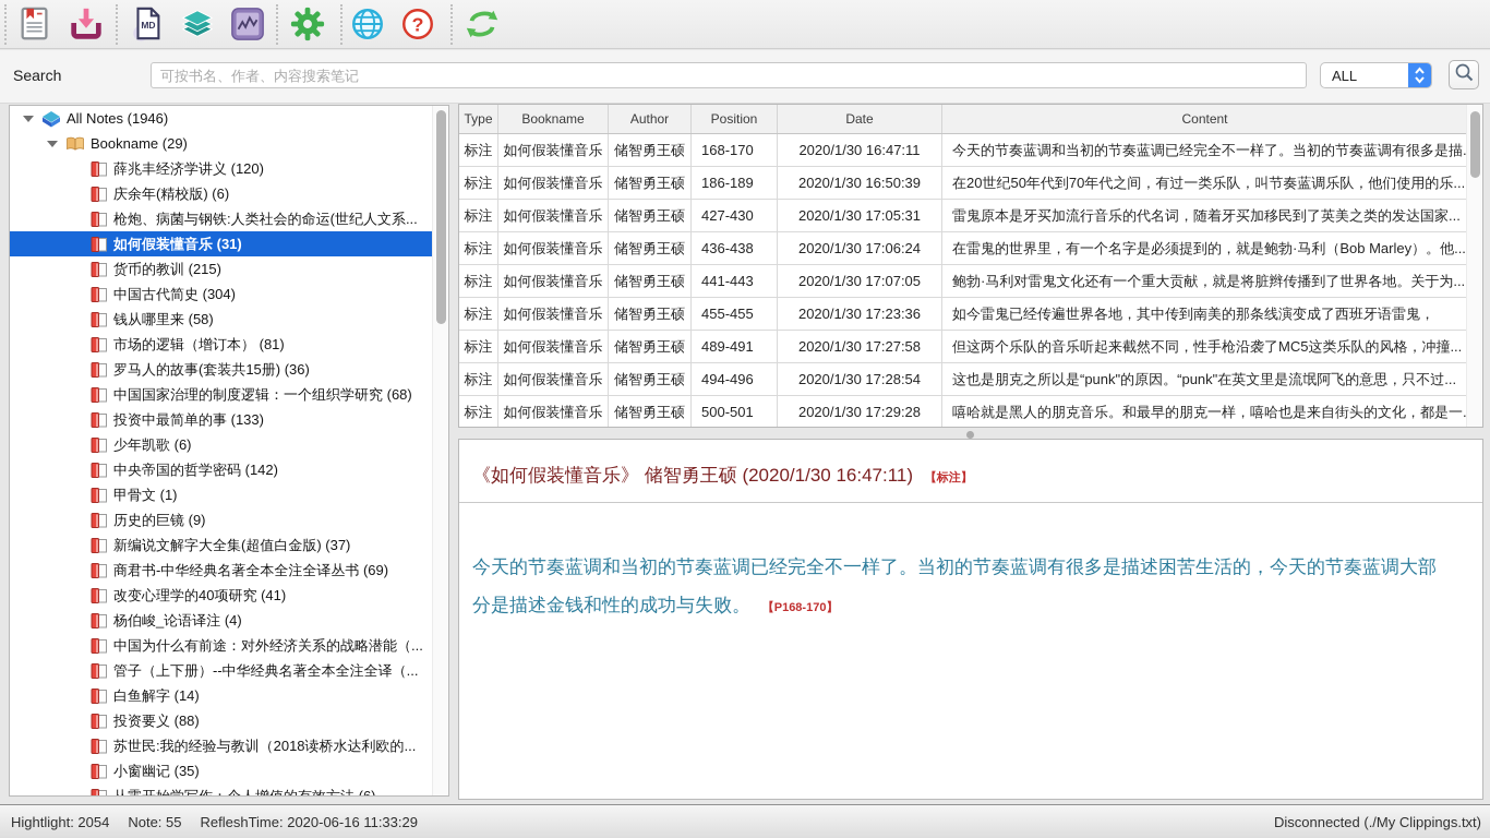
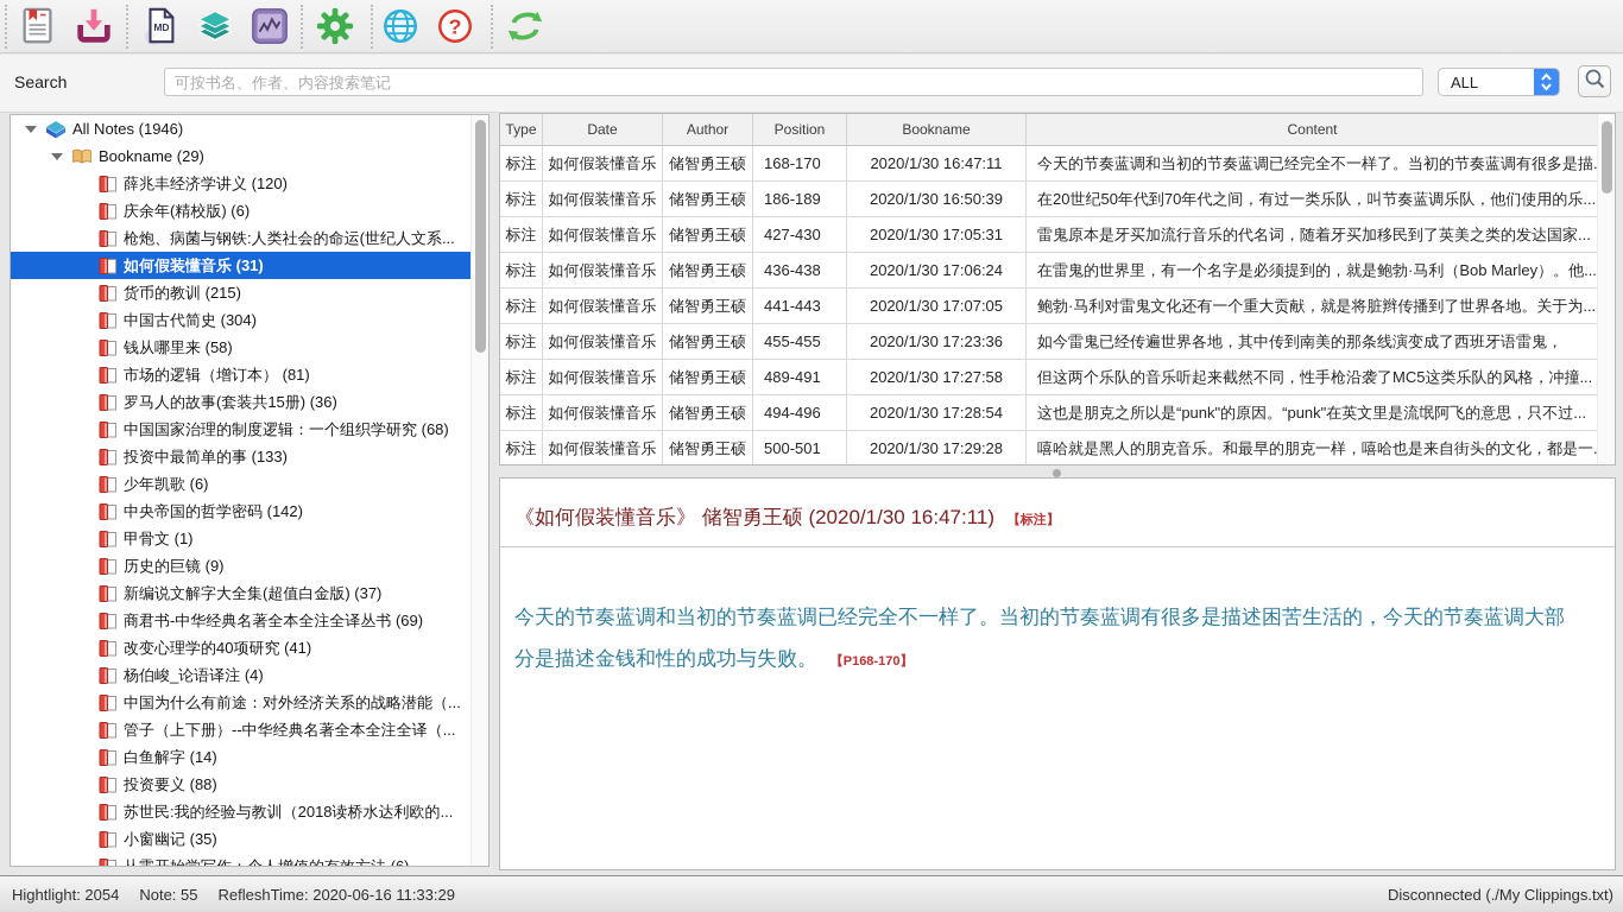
  MD
  ?
  Search
  可按书名、作者、内容搜索笔记
  ALL
  All Notes (1946)
  Bookname (29)
  薛兆丰经济学讲义 (120)
  庆余年(精校版) (6)
  枪炮、病菌与钢铁:人类社会的命运(世纪人文系...
  如何假装懂音乐 (31)
  货币的教训 (215)
  中国古代简史 (304)
  钱从哪里来 (58)
  市场的逻辑（增订本） (81)
  罗马人的故事(套装共15册) (36)
  中国国家治理的制度逻辑：一个组织学研究 (68)
  投资中最简单的事 (133)
  少年凯歌 (6)
  中央帝国的哲学密码 (142)
  甲骨文 (1)
  历史的巨镜 (9)
  新编说文解字大全集(超值白金版) (37)
  商君书-中华经典名著全本全注全译丛书 (69)
  改变心理学的40项研究 (41)
  杨伯峻_论语译注 (4)
  中国为什么有前途：对外经济关系的战略潜能（...
  管子（上下册）--中华经典名著全本全注全译（...
  白鱼解字 (14)
  投资要义 (88)
  苏世民:我的经验与教训（2018读桥水达利欧的...
  小窗幽记 (35)
  Type
- Bookname
+ Date
  Author
  Position
- Date
+ Bookname
  Content
  标注
  如何假装懂音乐
  储智勇王硕
  168-170
  2020/1/30 16:47:11
  今天的节奏蓝调和当初的节奏蓝调已经完全不一样了。当初的节奏蓝调有很多是描.
  标注
  如何假装懂音乐
  储智勇王硕
  186-189
  2020/1/30 16:50:39
  在20世纪50年代到70年代之间，有过一类乐队，叫节奏蓝调乐队，他们使用的乐...
  标注
  如何假装懂音乐
  储智勇王硕
  427-430
  2020/1/30 17:05:31
  雷鬼原本是牙买加流行音乐的代名词，随着牙买加移民到了英美之类的发达国家...
  标注
  如何假装懂音乐
  储智勇王硕
  436-438
  2020/1/30 17:06:24
  在雷鬼的世界里，有一个名字是必须提到的，就是鲍勃·马利（Bob Marley）。他...
  标注
  如何假装懂音乐
  储智勇王硕
  441-443
  2020/1/30 17:07:05
  鲍勃·马利对雷鬼文化还有一个重大贡献，就是将脏辫传播到了世界各地。关于为...
  标注
  如何假装懂音乐
  储智勇王硕
  455-455
  2020/1/30 17:23:36
  如今雷鬼已经传遍世界各地，其中传到南美的那条线演变成了西班牙语雷鬼，
  标注
  如何假装懂音乐
  储智勇王硕
  489-491
  2020/1/30 17:27:58
  但这两个乐队的音乐听起来截然不同，性手枪沿袭了MC5这类乐队的风格，冲撞...
  标注
  如何假装懂音乐
  储智勇王硕
  494-496
  2020/1/30 17:28:54
  这也是朋克之所以是“punk"的原因。“punk"在英文里是流氓阿飞的意思，只不过...
  标注
  如何假装懂音乐
  储智勇王硕
  500-501
  2020/1/30 17:29:28
  嘻哈就是黑人的朋克音乐。和最早的朋克一样，嘻哈也是来自街头的文化，都是一.
  《如何假装懂音乐》 储智勇王硕 (2020/1/30 16:47:11) 【标注】
  今天的节奏蓝调和当初的节奏蓝调已经完全不一样了。当初的节奏蓝调有很多是描述困苦生活的，今天的节奏蓝调大部分是描述金钱和性的成功与失败。 【P168-170】
  Hightlight: 2054
  Note: 55
  RefleshTime: 2020-06-16 11:33:29
  Disconnected (./My Clippings.txt)
